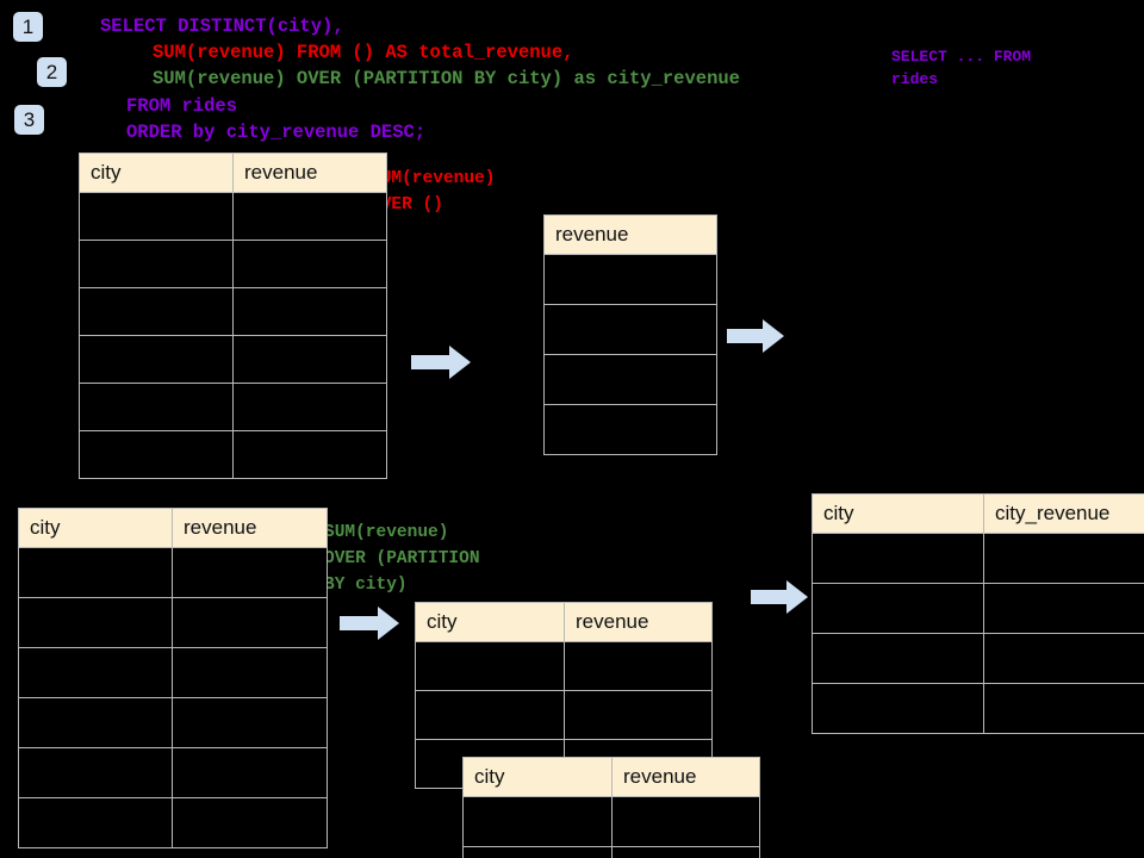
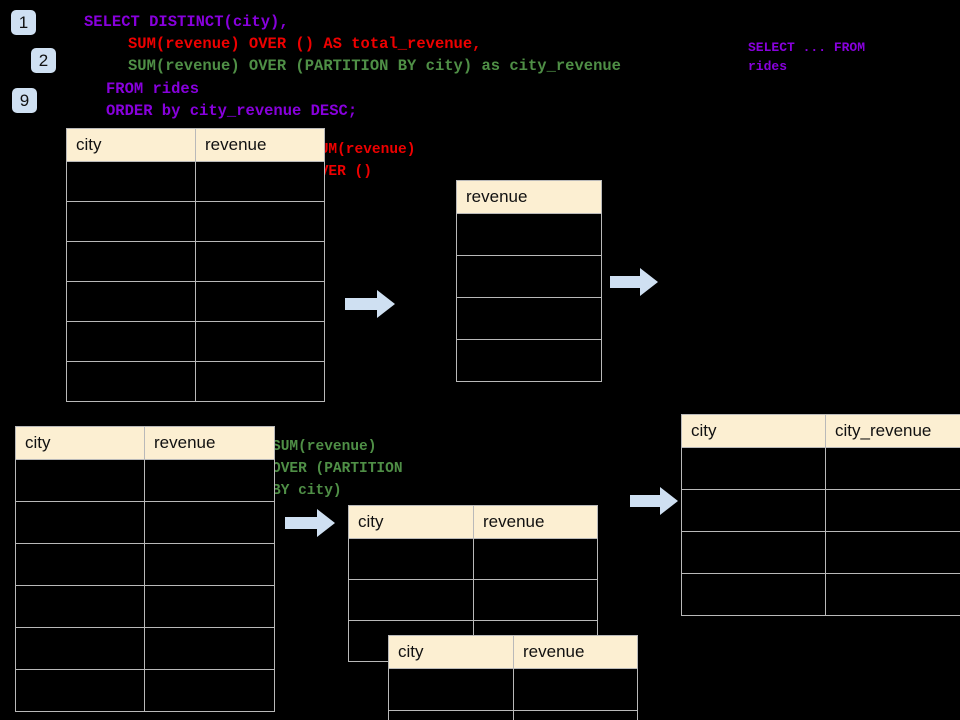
  1
  2
- 3
+ 9
  SELECT DISTINCT(city),
- SUM(revenue) FROM () AS total_revenue,
+ SUM(revenue) OVER () AS total_revenue,
  SUM(revenue) OVER (PARTITION BY city) as city_revenue
  FROM rides
  ORDER by city_revenue DESC;
  SELECT ... FROM
  rides
  M(revenue)
  SUM(revenue)
  OVER (PARTITION
  BY city)
  city	revenue
  revenue
  city	revenue
  city	revenue
  city	revenue
  city	city_revenue
